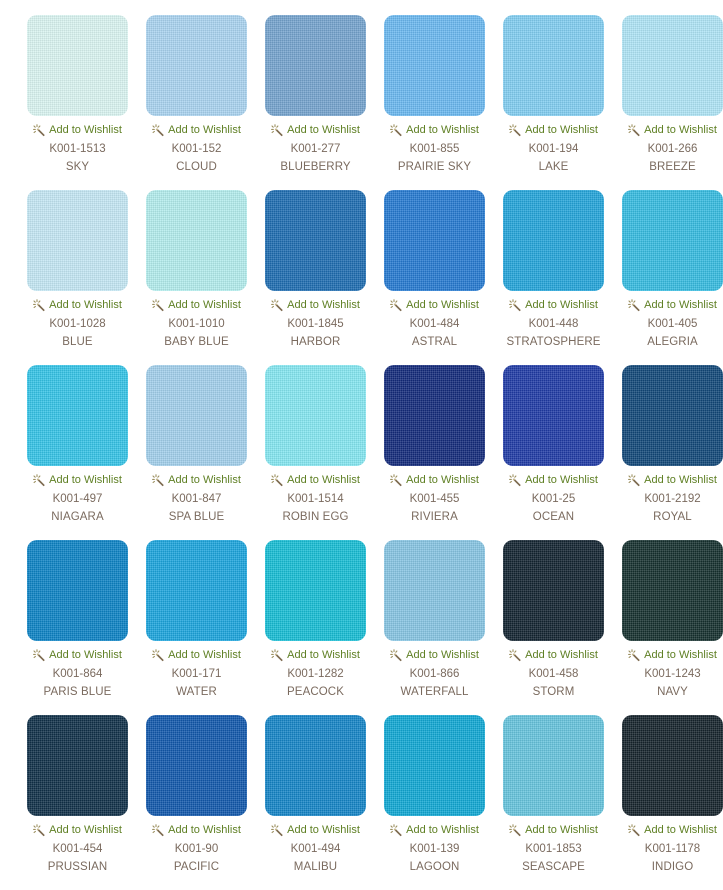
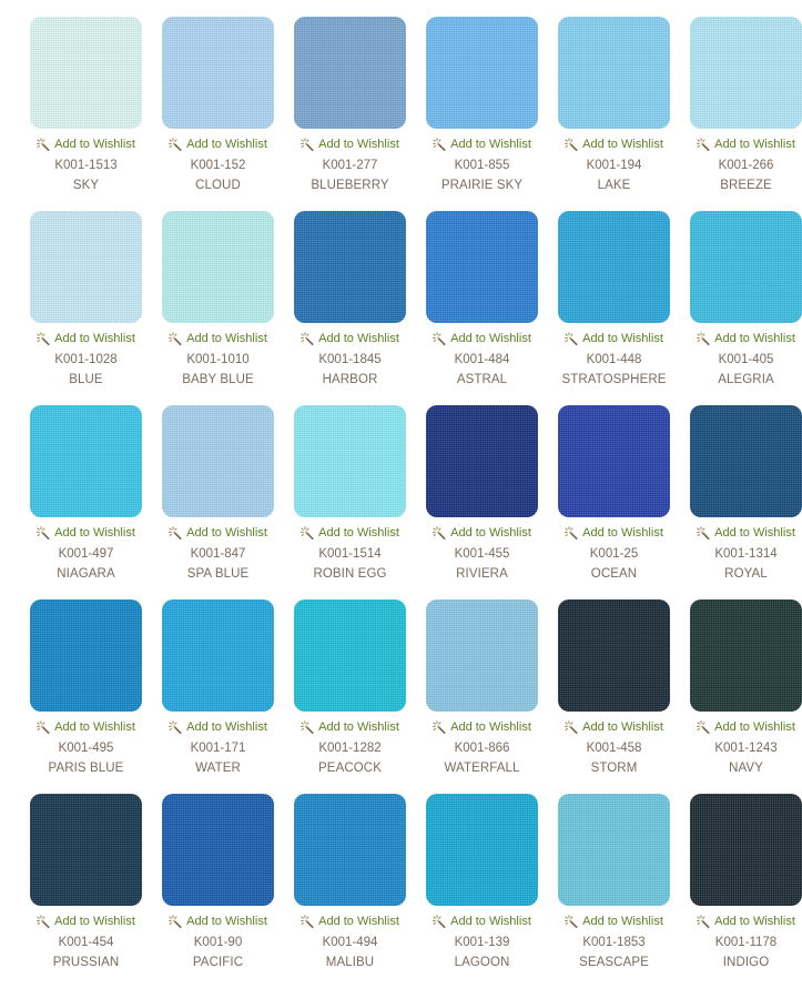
  Add to Wishlist
  K001-1513
  SKY
  Add to Wishlist
  K001-152
  CLOUD
  Add to Wishlist
  K001-277
  BLUEBERRY
  Add to Wishlist
  K001-855
  PRAIRIE SKY
  Add to Wishlist
  K001-194
  LAKE
  Add to Wishlist
  K001-266
  BREEZE
  Add to Wishlist
  K001-1028
  BLUE
  Add to Wishlist
  K001-1010
  BABY BLUE
  Add to Wishlist
  K001-1845
  HARBOR
  Add to Wishlist
  K001-484
  ASTRAL
  Add to Wishlist
  K001-448
  STRATOSPHERE
  Add to Wishlist
  K001-405
  ALEGRIA
  Add to Wishlist
  K001-497
  NIAGARA
  Add to Wishlist
  K001-847
  SPA BLUE
  Add to Wishlist
  K001-1514
  ROBIN EGG
  Add to Wishlist
  K001-455
  RIVIERA
  Add to Wishlist
  K001-25
  OCEAN
  Add to Wishlist
- K001-2192
+ K001-1314
  ROYAL
  Add to Wishlist
- K001-864
+ K001-495
  PARIS BLUE
  Add to Wishlist
  K001-171
  WATER
  Add to Wishlist
  K001-1282
  PEACOCK
  Add to Wishlist
  K001-866
  WATERFALL
  Add to Wishlist
  K001-458
  STORM
  Add to Wishlist
  K001-1243
  NAVY
  Add to Wishlist
  K001-454
  PRUSSIAN
  Add to Wishlist
  K001-90
  PACIFIC
  Add to Wishlist
  K001-494
  MALIBU
  Add to Wishlist
  K001-139
  LAGOON
  Add to Wishlist
  K001-1853
  SEASCAPE
  Add to Wishlist
  K001-1178
  INDIGO
